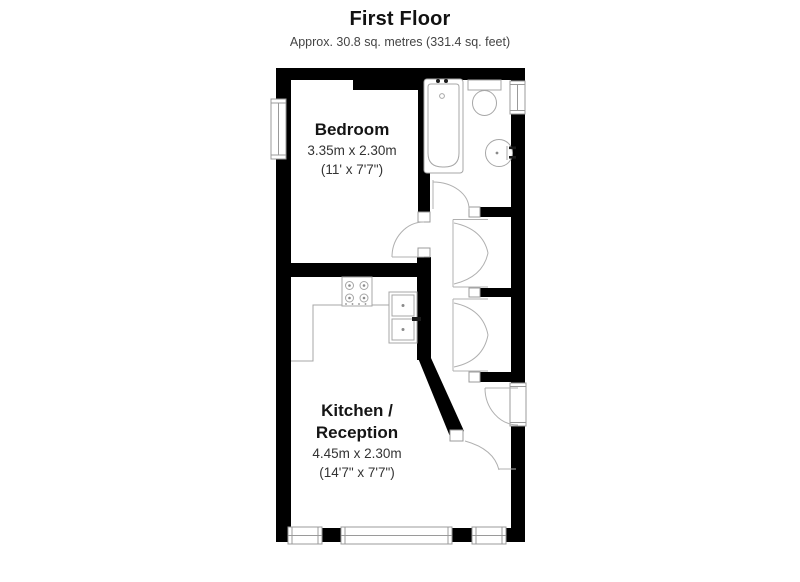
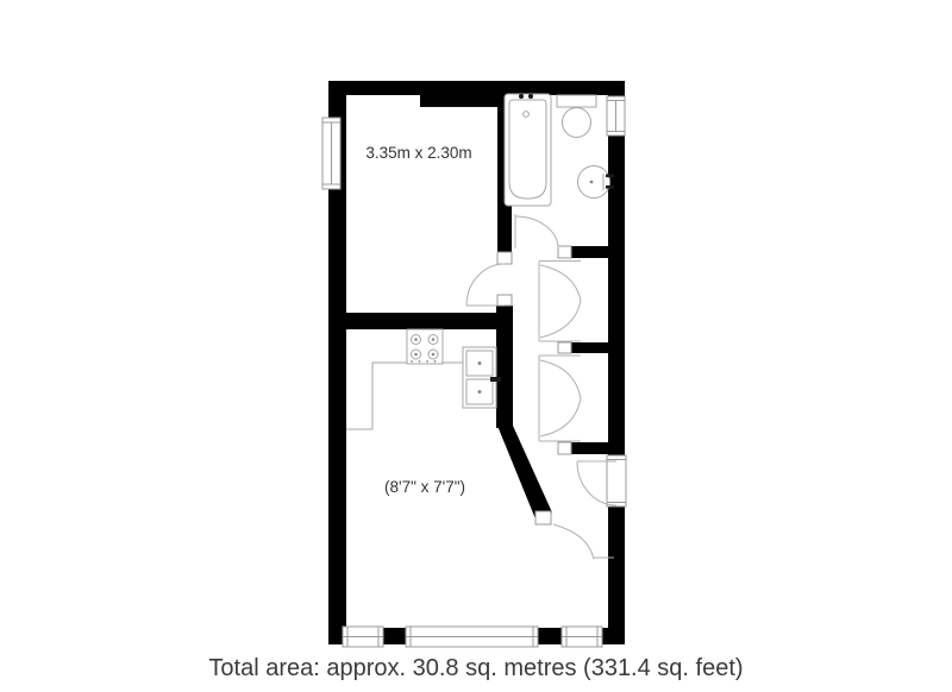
- First Floor
- Approx. 30.8 sq. metres (331.4 sq. feet)
- Bedroom
  3.35m x 2.30m
- (11' x 7'7")
- Kitchen /
- Reception
- 4.45m x 2.30m
- (14'7" x 7'7")
+ (8'7" x 7'7")
+ Total area: approx. 30.8 sq. metres (331.4 sq. feet)
